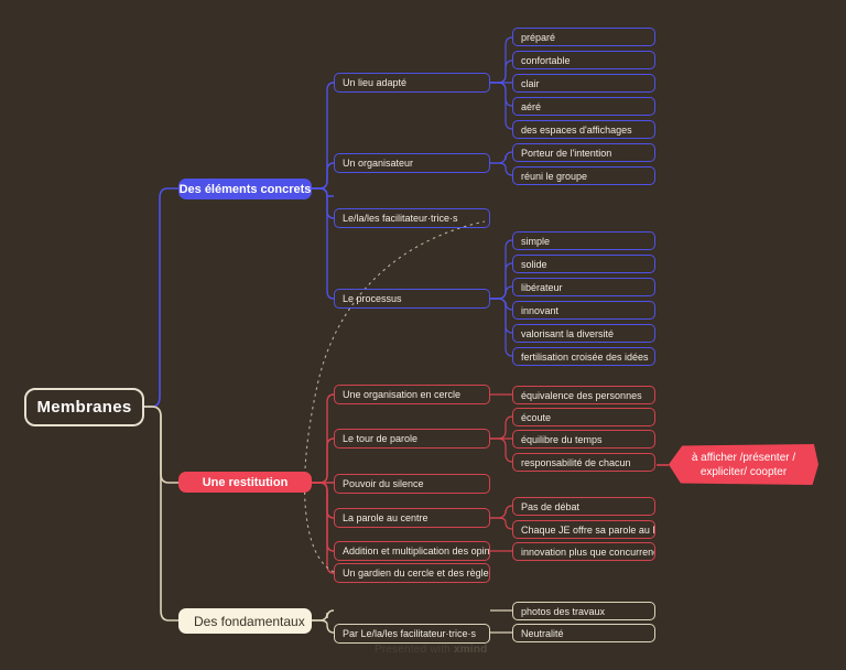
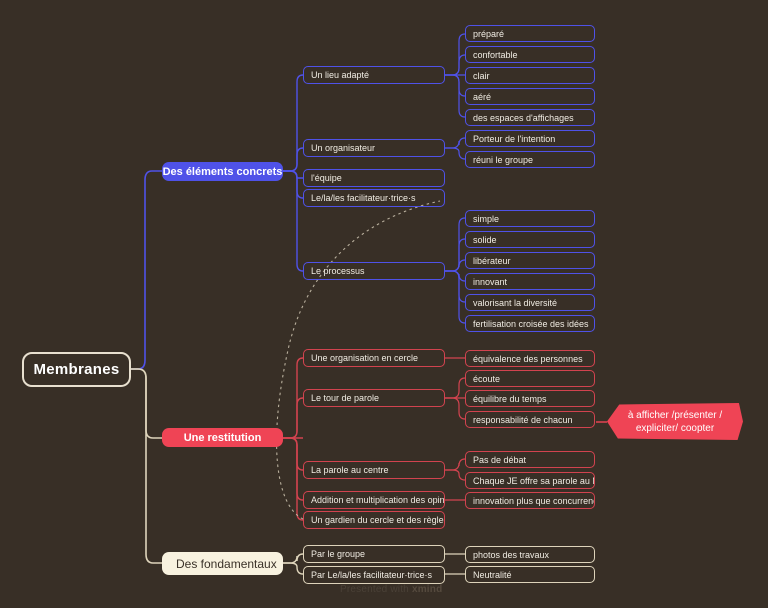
  Membranes
  Des éléments concrets
  Un lieu adapté
  préparé
  confortable
  clair
  aéré
  des espaces d'affichages
  Un organisateur
  Porteur de l'intention
  réuni le groupe
+ l'équipe
  Le/la/les facilitateur·trice·s
  Le processus
  simple
  solide
  libérateur
  innovant
  valorisant la diversité
  fertilisation croisée des idées
  Une restitution
  Une organisation en cercle
  équivalence des personnes
  Le tour de parole
  écoute
  équilibre du temps
  responsabilité de chacun
- Pouvoir du silence
  La parole au centre
  Pas de débat
  Chaque JE offre sa parole au
  Addition et multiplication des opin
  innovation plus que concurren
  Un gardien du cercle et des règle
  Des fondamentaux
+ Par le groupe
  photos des travaux
  Par Le/la/les facilitateur·trice·s
  Neutralité
  à afficher /présenter /
  expliciter/ coopter
